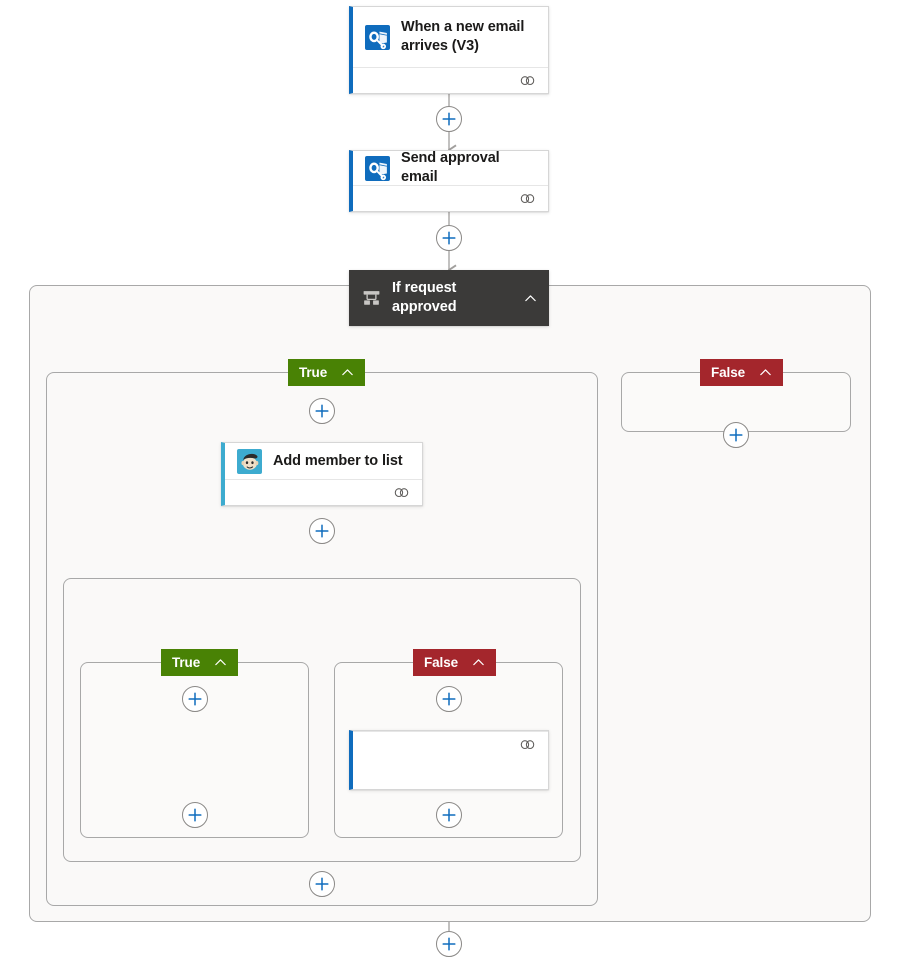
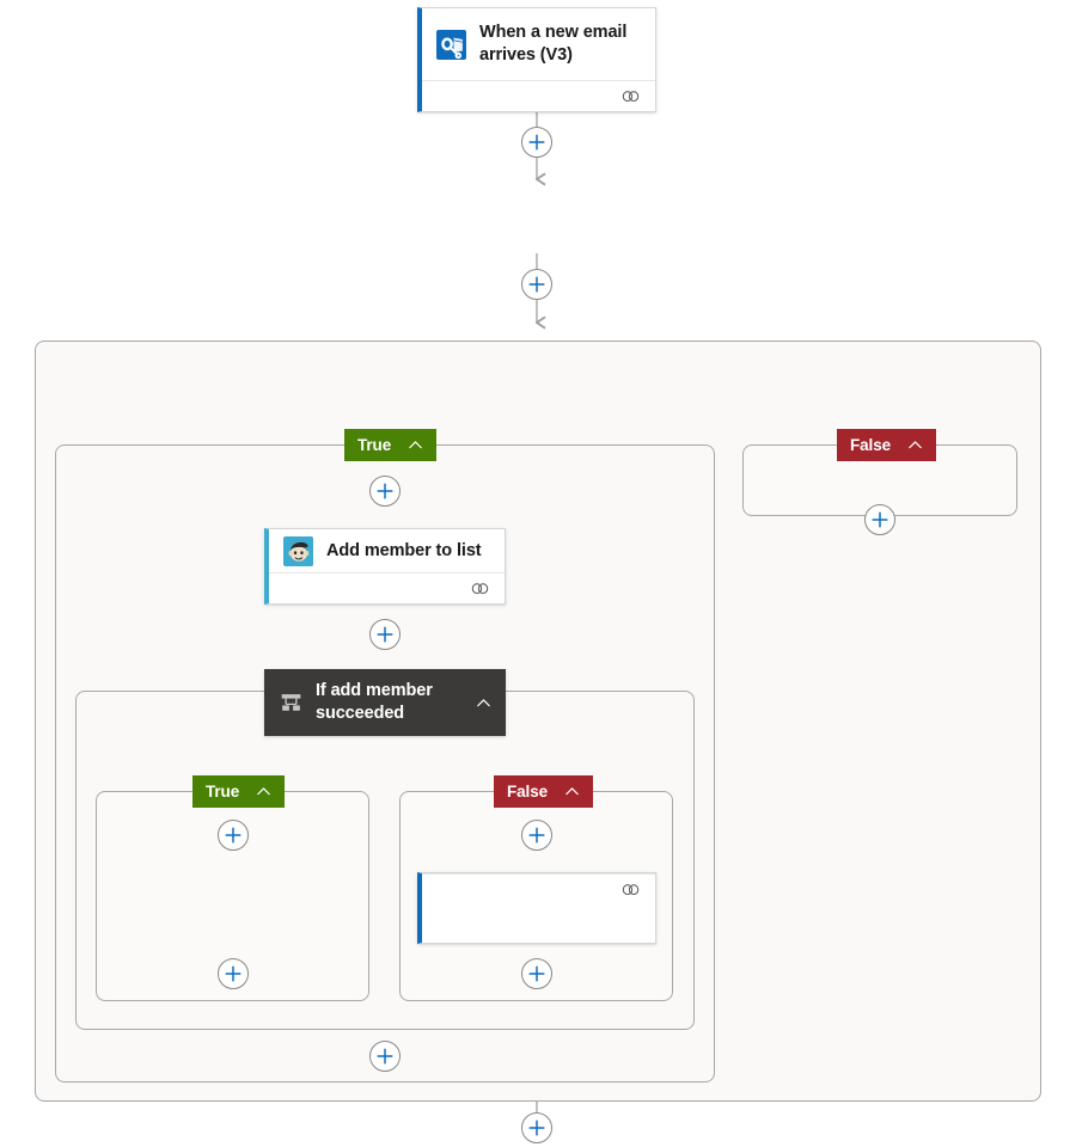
  When a new email arrives (V3)
- Send approval email
- If request approved
  True
  False
  Add member to list
+ If add member succeeded
  True
  False
